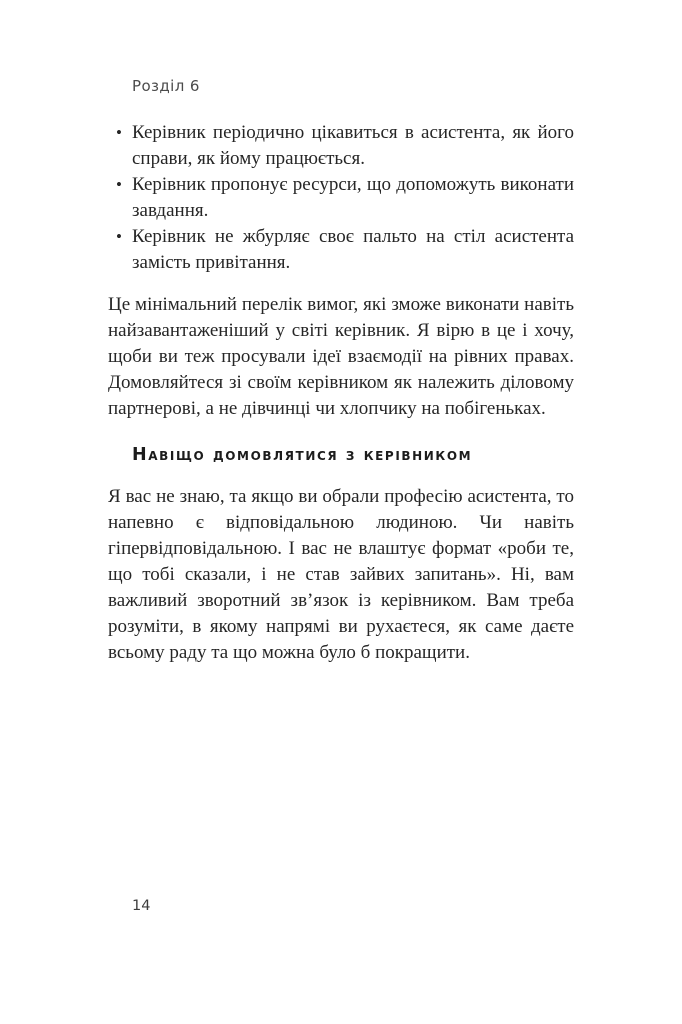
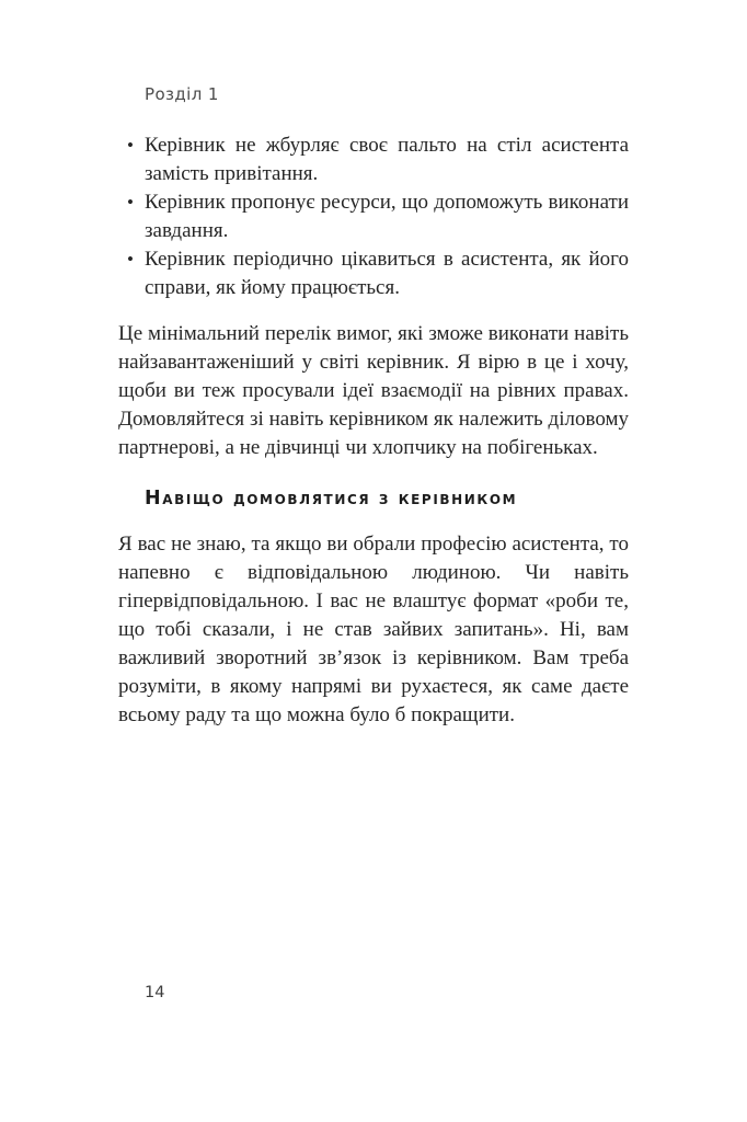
- Розділ 6
+ Розділ 1
- Керівник періодично цікавиться в асистента, як його справи, як йому працюється.
+ Керівник не жбурляє своє пальто на стіл асистента замість привітання.
  Керівник пропонує ресурси, що допоможуть виконати завдання.
- Керівник не жбурляє своє пальто на стіл асистента замість привітання.
+ Керівник періодично цікавиться в асистента, як його справи, як йому працюється.
- Це мінімальний перелік вимог, які зможе виконати навіть найзавантаженіший у світі керівник. Я вірю в це і хочу, щоби ви теж просували ідеї взаємодії на рівних правах. Домовляйтеся зі своїм керівником як належить діловому партнерові, а не дівчинці чи хлопчику на побігеньках.
+ Це мінімальний перелік вимог, які зможе виконати навіть найзавантаженіший у світі керівник. Я вірю в це і хочу, щоби ви теж просували ідеї взаємодії на рівних правах. Домовляйтеся зі навіть керівником як належить діловому партнерові, а не дівчинці чи хлопчику на побігеньках.
  Навіщо домовлятися з керівником
  Я вас не знаю, та якщо ви обрали професію асистента, то напевно є відповідальною людиною. Чи навіть гіпервідповідальною. І вас не влаштує формат «роби те, що тобі сказали, і не став зайвих запитань». Ні, вам важливий зворотний зв’язок із керівником. Вам треба розуміти, в якому напрямі ви рухаєтеся, як саме даєте всьому раду та що можна було б покращити.
  14
